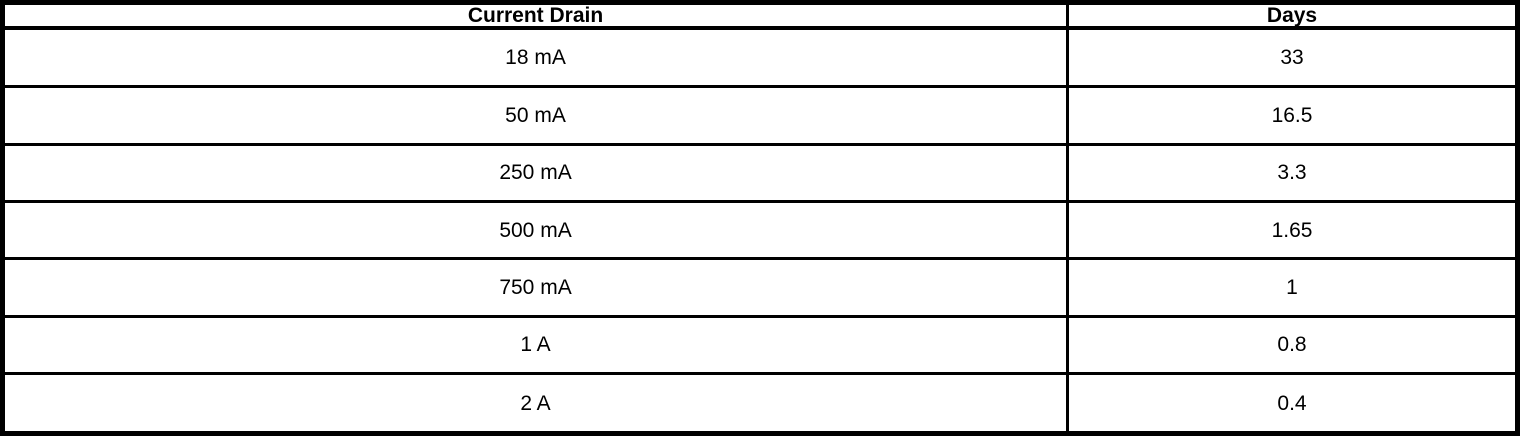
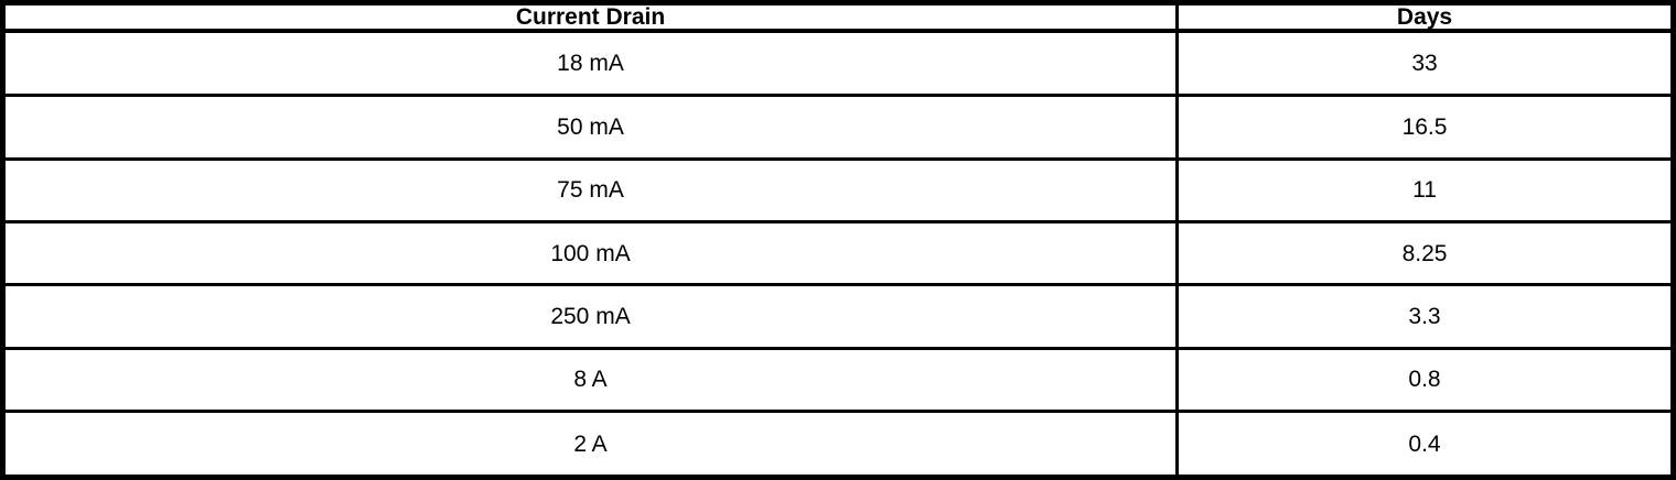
  Current Drain	Days
  18 mA	33
  50 mA	16.5
+ 75 mA	11
+ 100 mA	8.25
  250 mA	3.3
- 500 mA	1.65
- 750 mA	1
- 1 A	0.8
+ 8 A	0.8
  2 A	0.4
